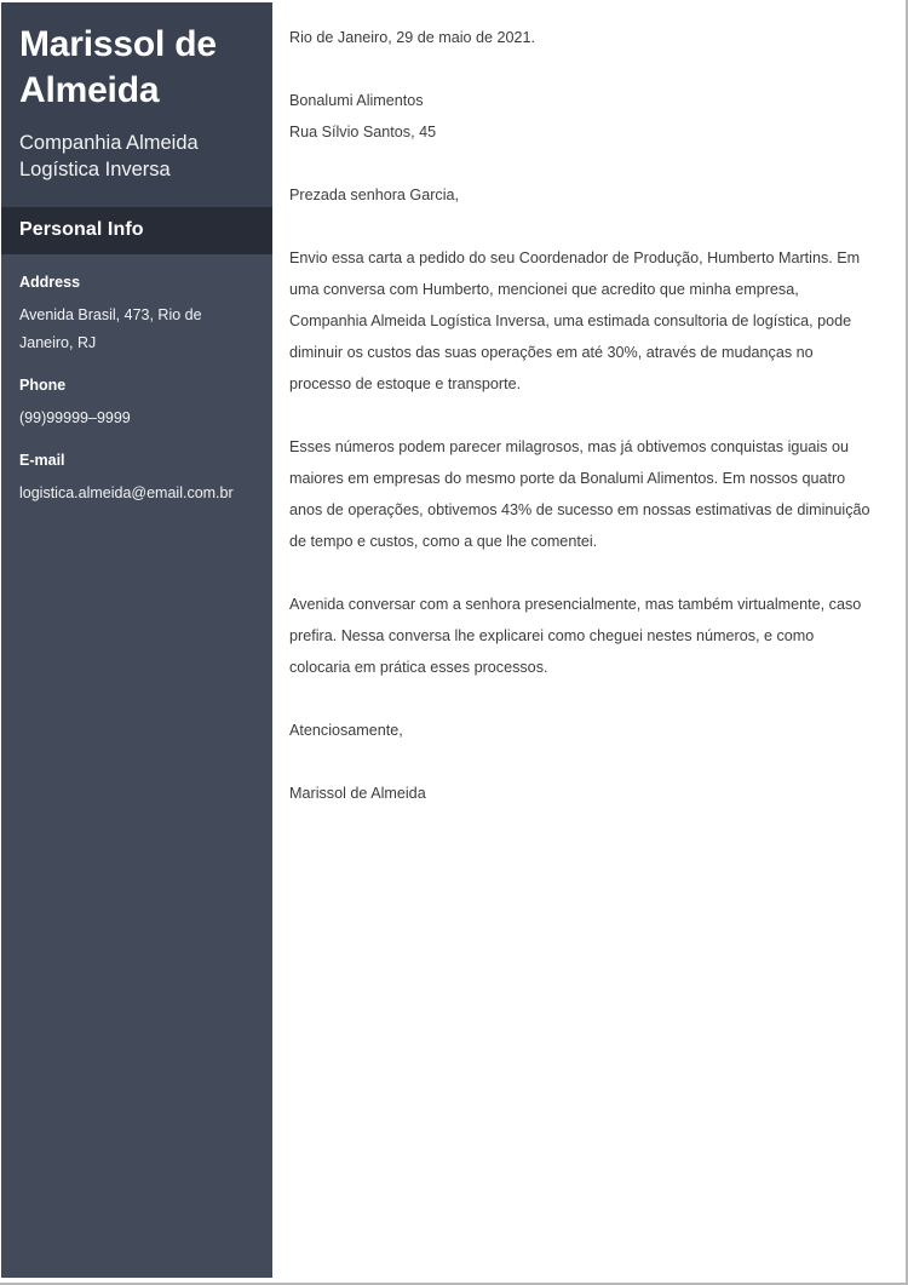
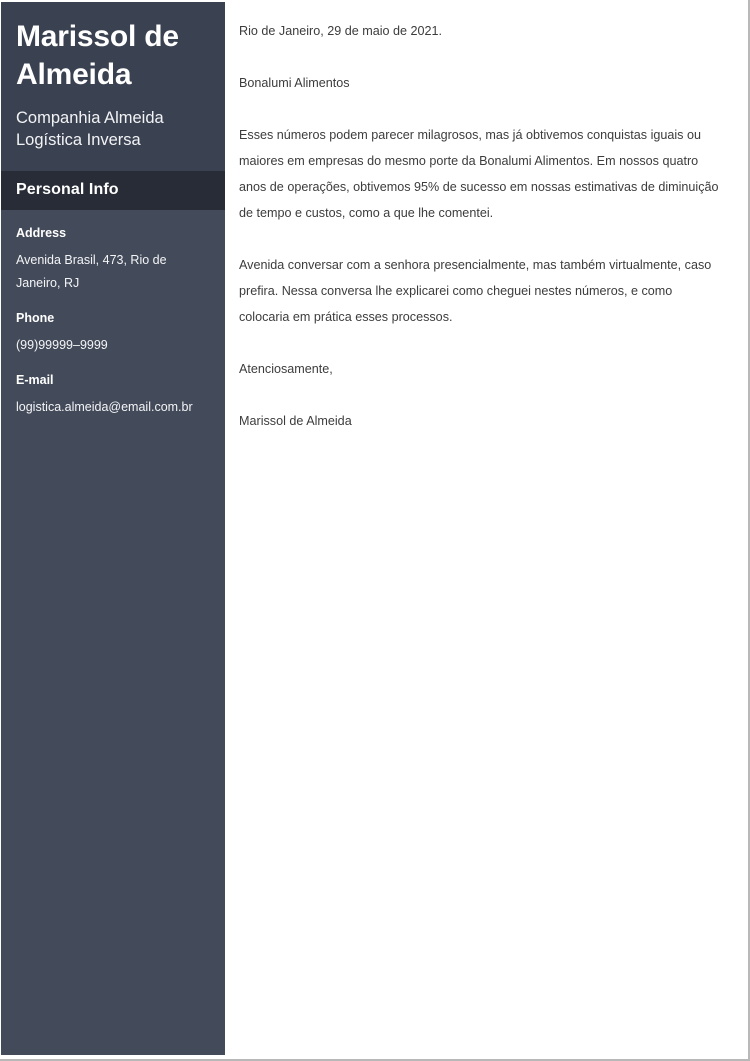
  Marissol de Almeida
  Companhia Almeida Logística Inversa
  Personal Info
  Address
  Avenida Brasil, 473, Rio de Janeiro, RJ
  Phone
  (99)99999–9999
  E-mail
  logistica.almeida@email.com.br
  Rio de Janeiro, 29 de maio de 2021.
  Bonalumi Alimentos
- Rua Sílvio Santos, 45
- Prezada senhora Garcia,
- Envio essa carta a pedido do seu Coordenador de Produção, Humberto Martins. Em uma conversa com Humberto, mencionei que acredito que minha empresa, Companhia Almeida Logística Inversa, uma estimada consultoria de logística, pode diminuir os custos das suas operações em até 30%, através de mudanças no processo de estoque e transporte.
- Esses números podem parecer milagrosos, mas já obtivemos conquistas iguais ou maiores em empresas do mesmo porte da Bonalumi Alimentos. Em nossos quatro anos de operações, obtivemos 43% de sucesso em nossas estimativas de diminuição de tempo e custos, como a que lhe comentei.
+ Esses números podem parecer milagrosos, mas já obtivemos conquistas iguais ou maiores em empresas do mesmo porte da Bonalumi Alimentos. Em nossos quatro anos de operações, obtivemos 95% de sucesso em nossas estimativas de diminuição de tempo e custos, como a que lhe comentei.
  Avenida conversar com a senhora presencialmente, mas também virtualmente, caso prefira. Nessa conversa lhe explicarei como cheguei nestes números, e como colocaria em prática esses processos.
  Atenciosamente,
  Marissol de Almeida
